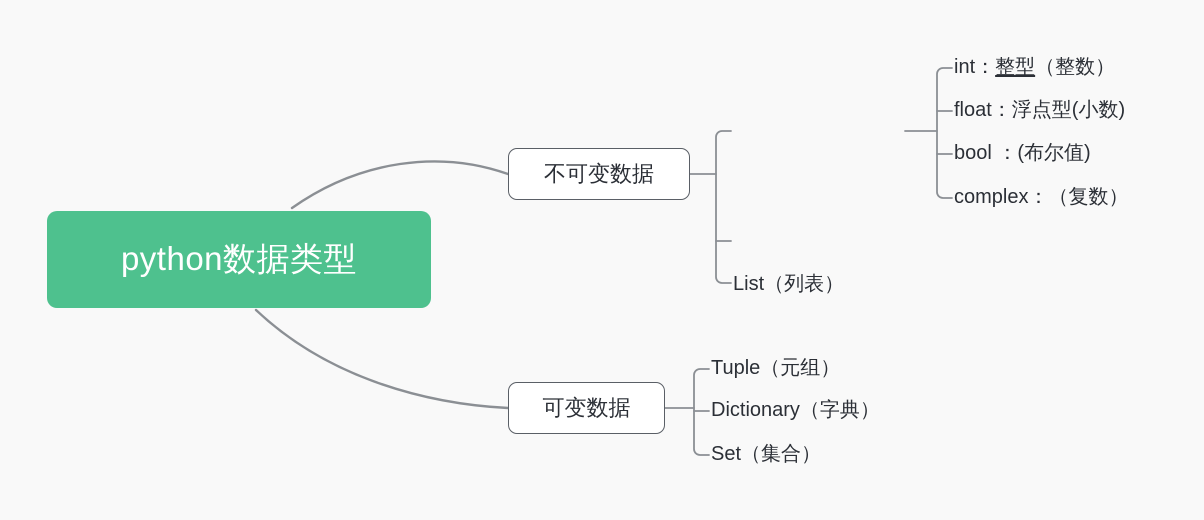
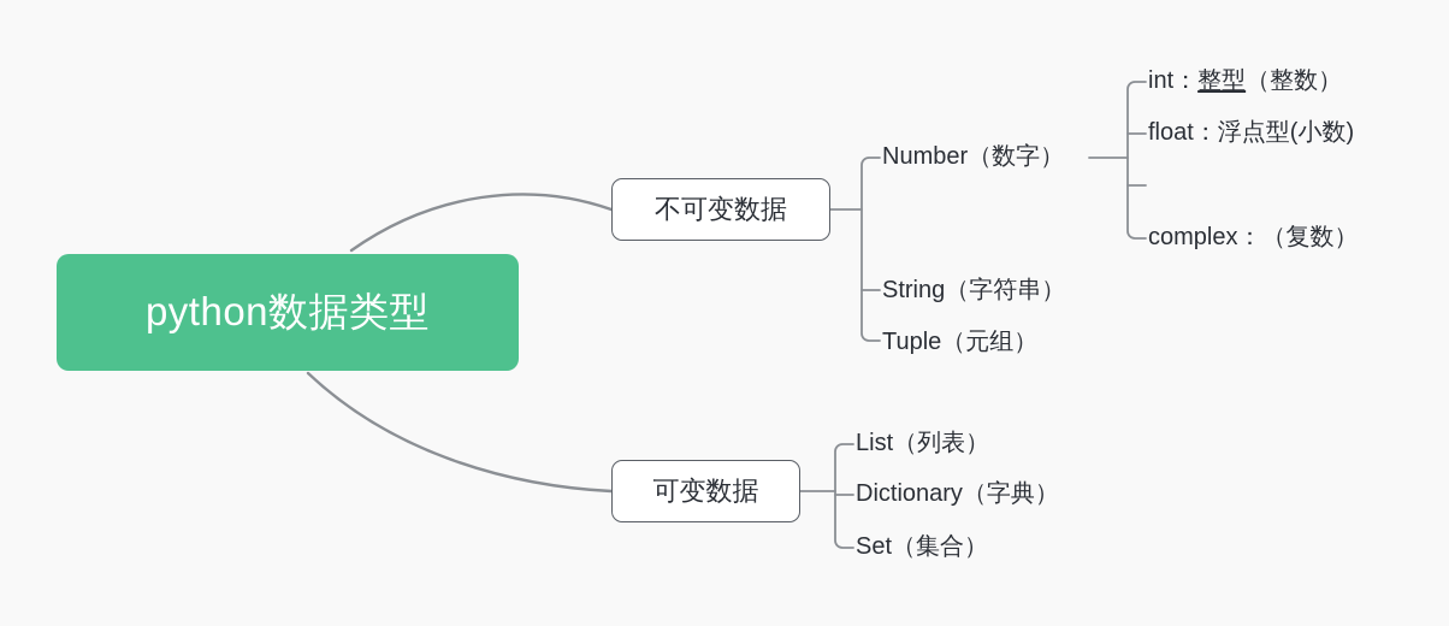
  python数据类型
  不可变数据
  可变数据
+ Number（数字）
+ String（字符串）
- List（列表）
+ Tuple（元组）
  int：整型（整数）
  float：浮点型(小数)
- bool ：(布尔值)
  complex：（复数）
- Tuple（元组）
+ List（列表）
  Dictionary（字典）
  Set（集合）
